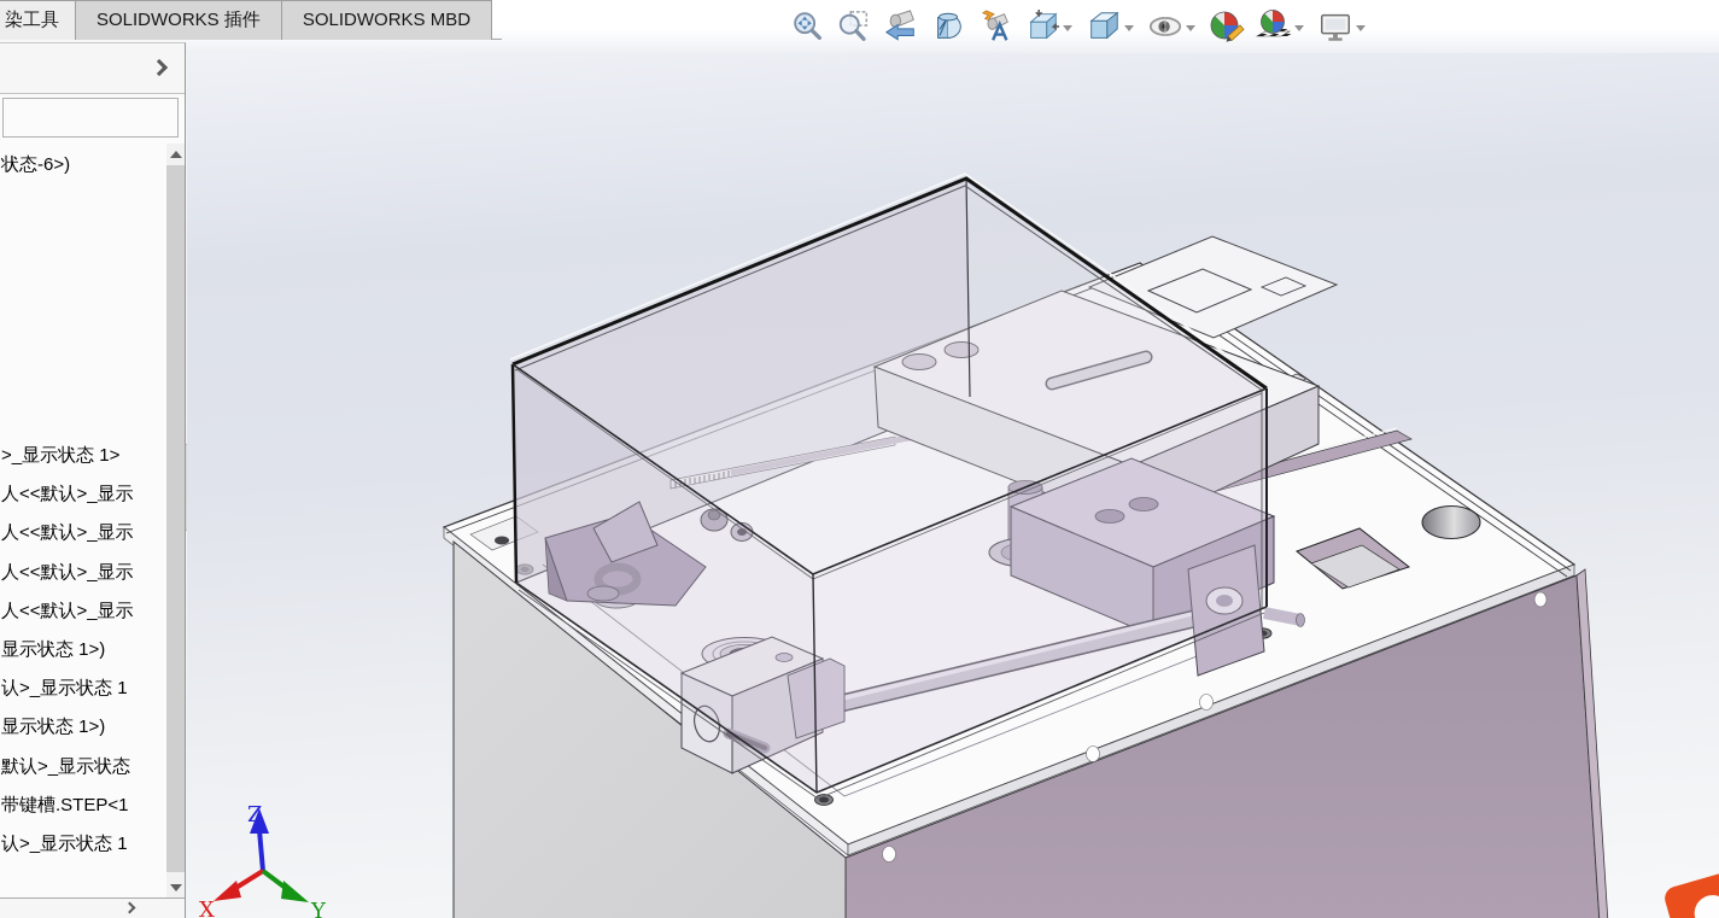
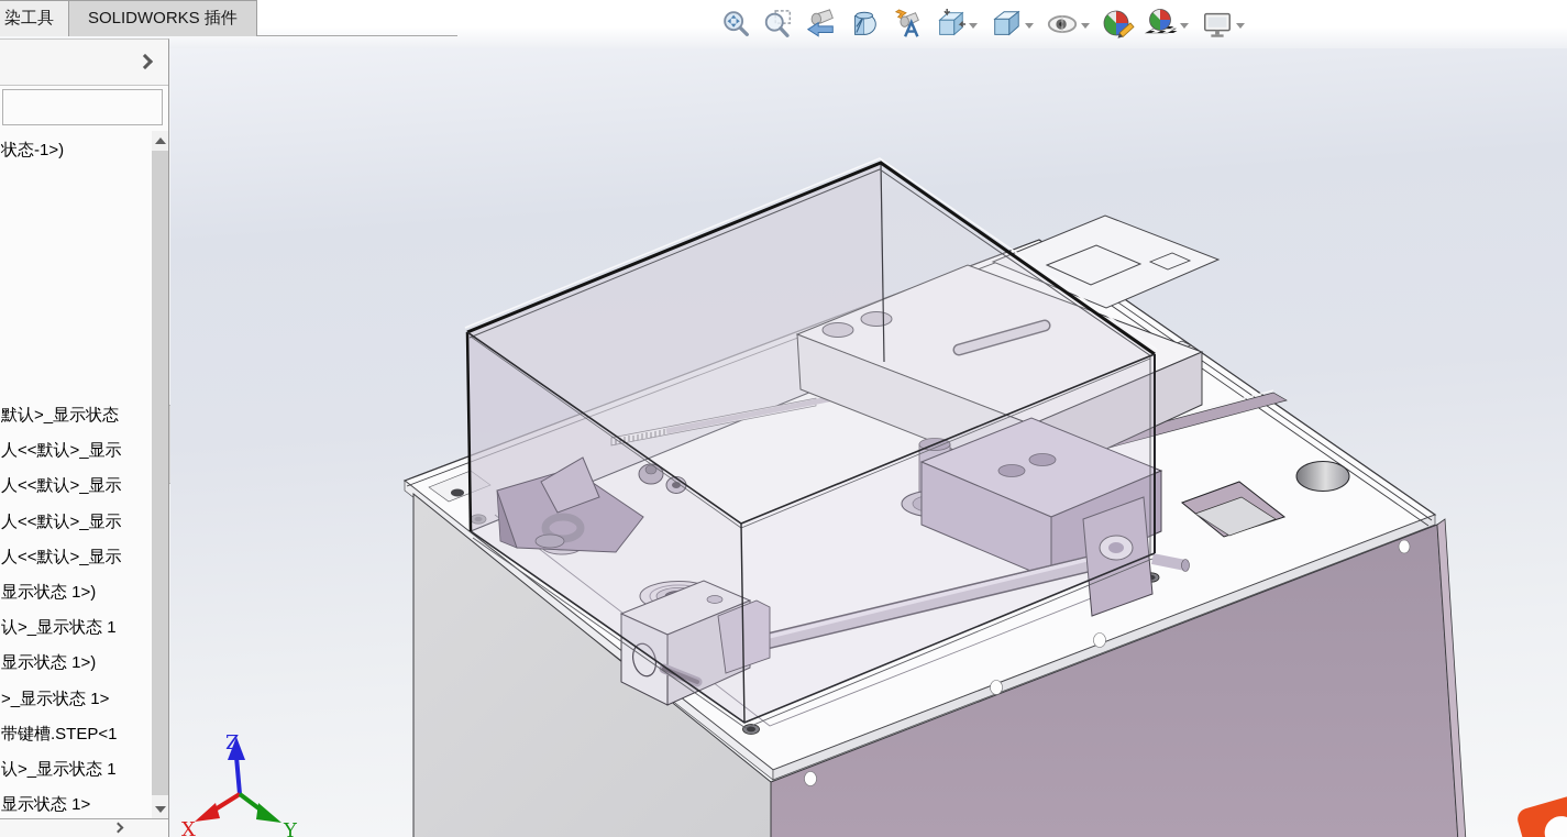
  染工具
  SOLIDWORKS 插件
- SOLIDWORKS MBD
- 状态-6>)
+ 状态-1>)
- >_显示状态 1>
+ 默认>_显示状态
  人<<默认>_显示
  人<<默认>_显示
  人<<默认>_显示
  人<<默认>_显示
  显示状态 1>)
  认>_显示状态 1
  显示状态 1>)
- 默认>_显示状态
+ >_显示状态 1>
  带键槽.STEP<1
  认>_显示状态 1
+ 显示状态 1>
  Z
  X
  Y
